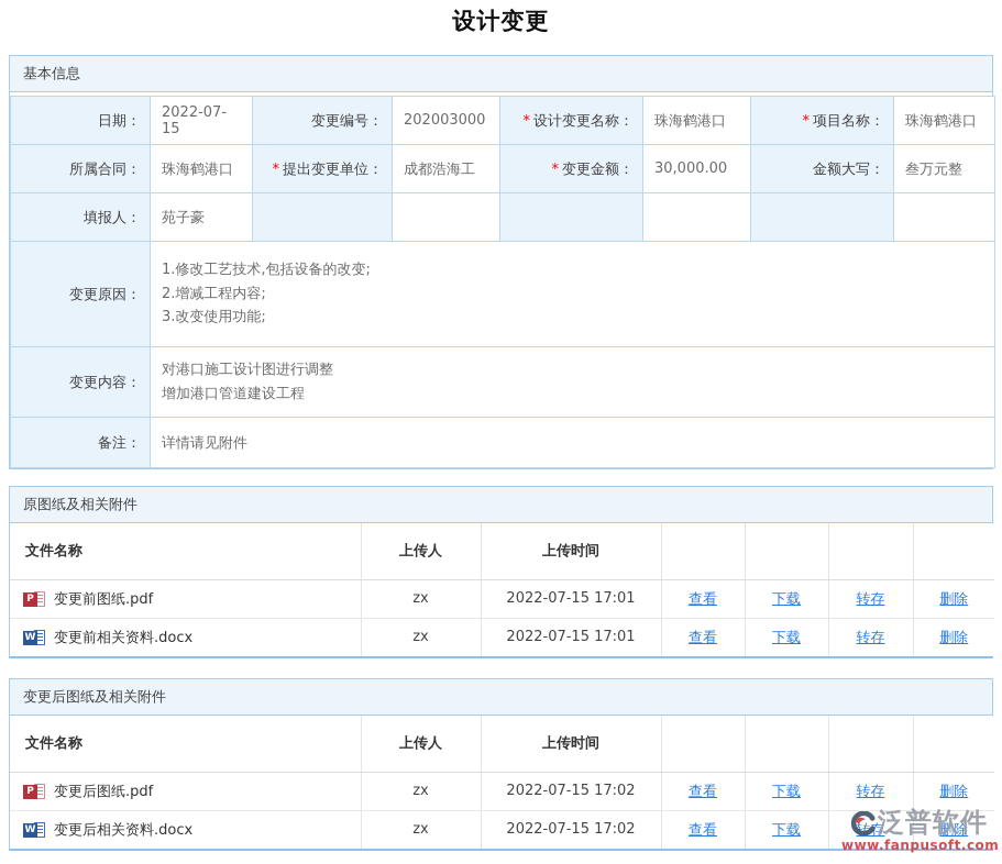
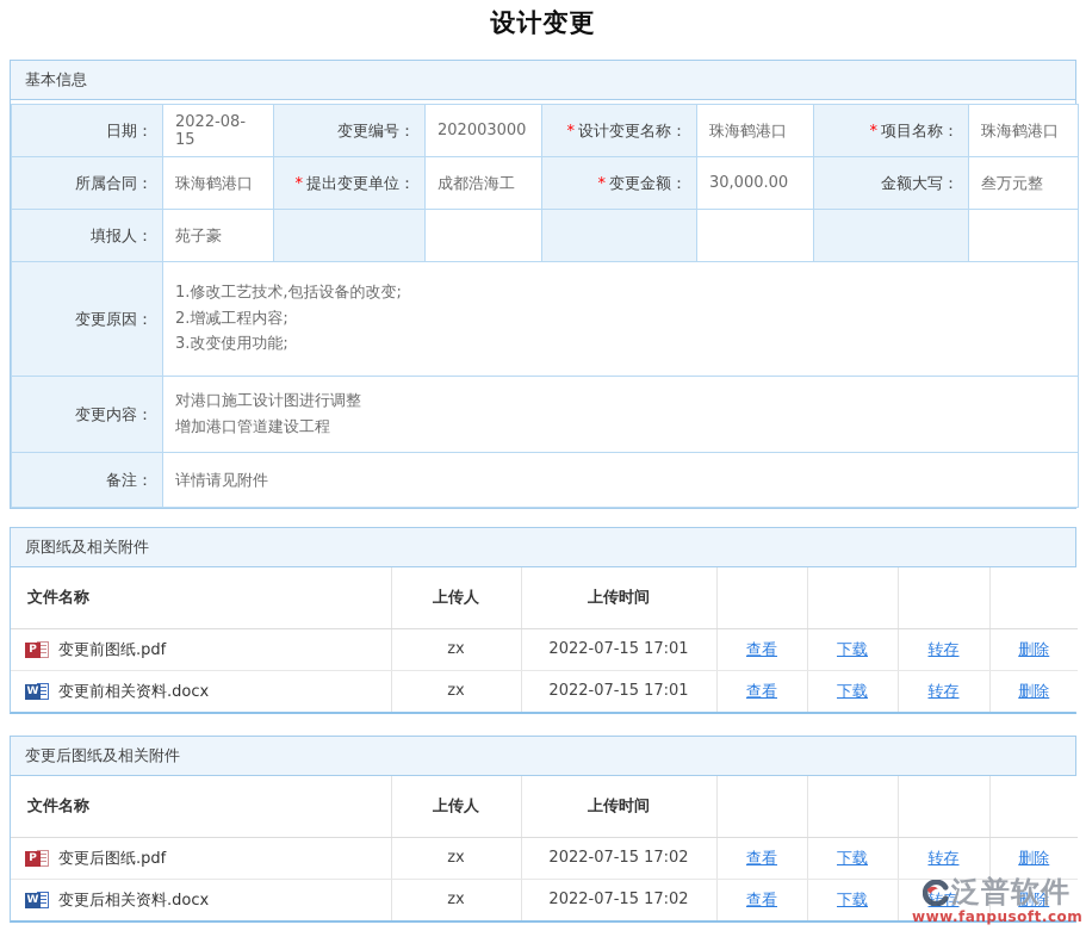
  设计变更
  基本信息
- 日期：	2022-07-15	变更编号：	202003000	* 设计变更名称：	珠海鹤港口	* 项目名称：	珠海鹤港口
+ 日期：	2022-08-15	变更编号：	202003000	* 设计变更名称：	珠海鹤港口	* 项目名称：	珠海鹤港口
  所属合同：	珠海鹤港口	* 提出变更单位：	成都浩海工	* 变更金额：	30,000.00	金额大写：	叁万元整
  填报人：	苑子豪
  变更原因：	1.修改工艺技术,包括设备的改变; 2.增减工程内容; 3.改变使用功能;
  变更内容：	对港口施工设计图进行调整 增加港口管道建设工程
  备注：	详情请见附件
  原图纸及相关附件
  文件名称	上传人	上传时间
  P 变更前图纸.pdf	zx	2022-07-15 17:01	查看	下载	转存	删除
  W 变更前相关资料.docx	zx	2022-07-15 17:01	查看	下载	转存	删除
  变更后图纸及相关附件
  文件名称	上传人	上传时间
  P 变更后图纸.pdf	zx	2022-07-15 17:02	查看	下载	转存	删除
  W 变更后相关资料.docx	zx	2022-07-15 17:02	查看	下载	转存	删除
  泛普软件
  www.fanpusoft.com
